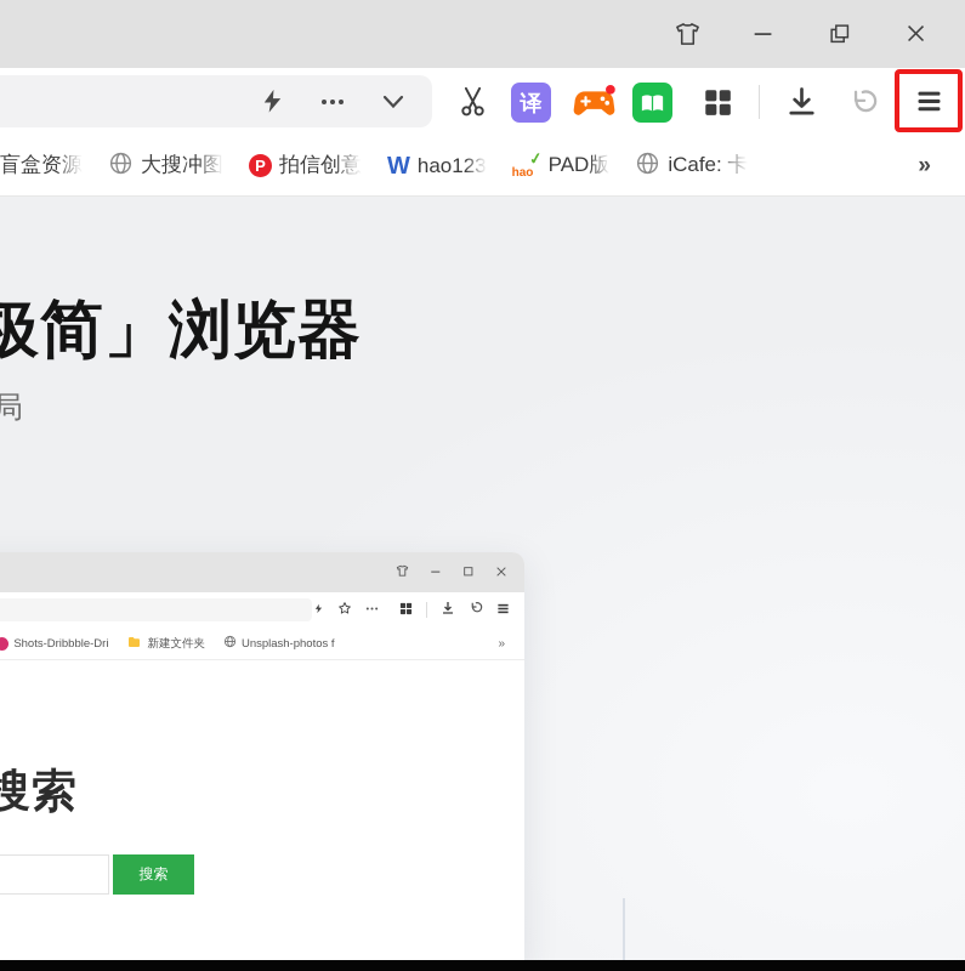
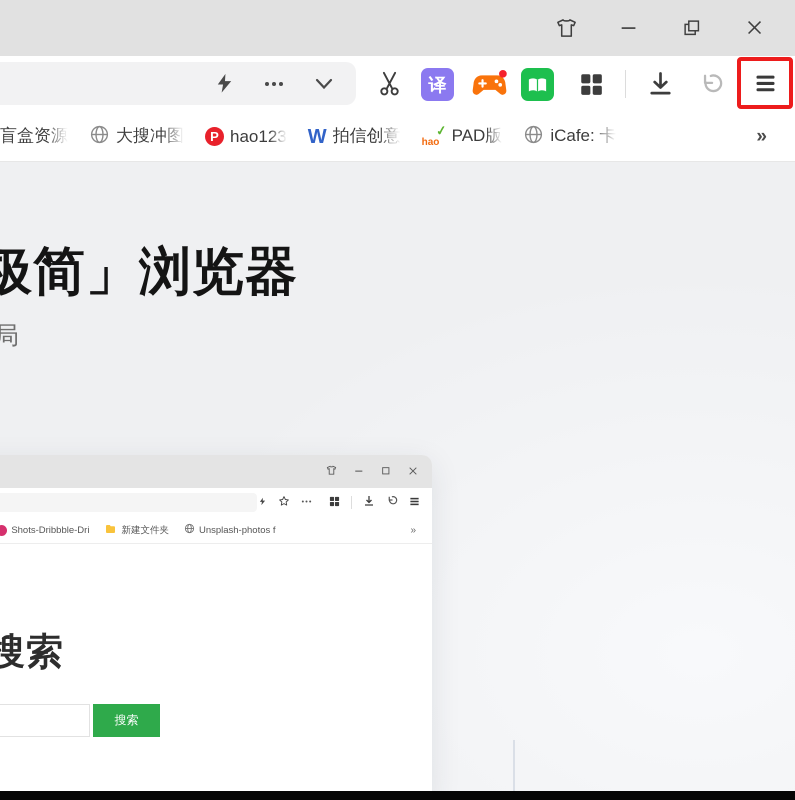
  译
  盲盒资源
  大搜冲图
  P
- 拍信创意
+ hao123
  W
- hao123
+ 拍信创意
  hao
  PAD版
  iCafe: 卡
  »
  极简」浏览器
  局
  Shots-Dribbble-Dri
  新建文件夹
  Unsplash-photos f
  »
  搜索
  搜索
